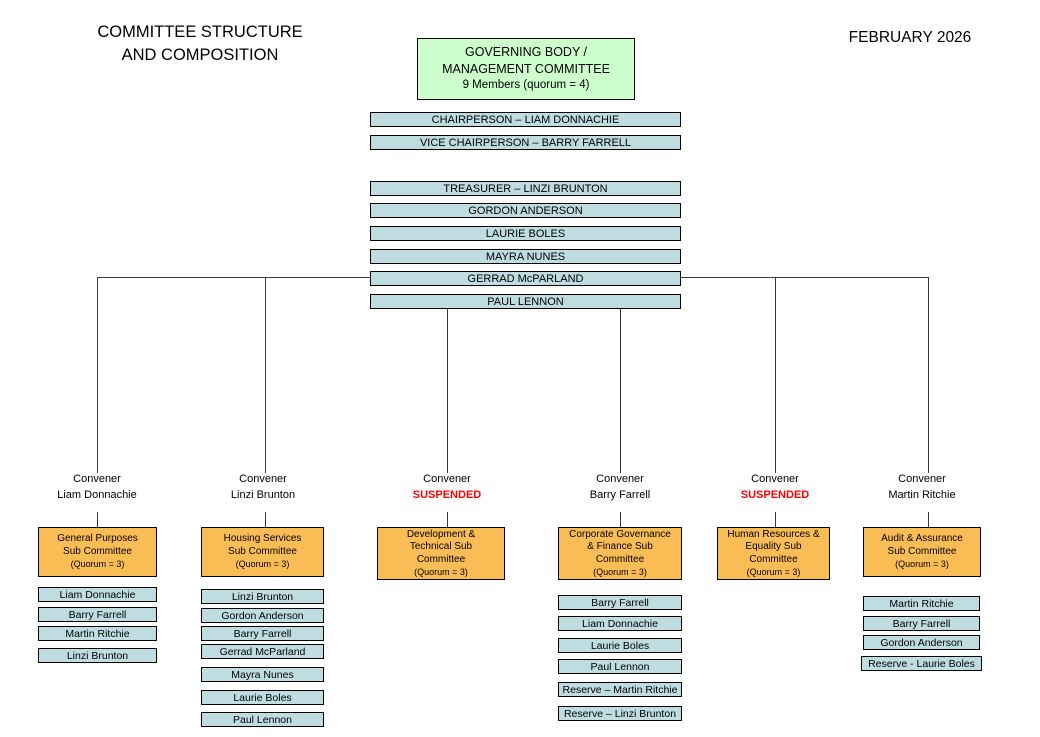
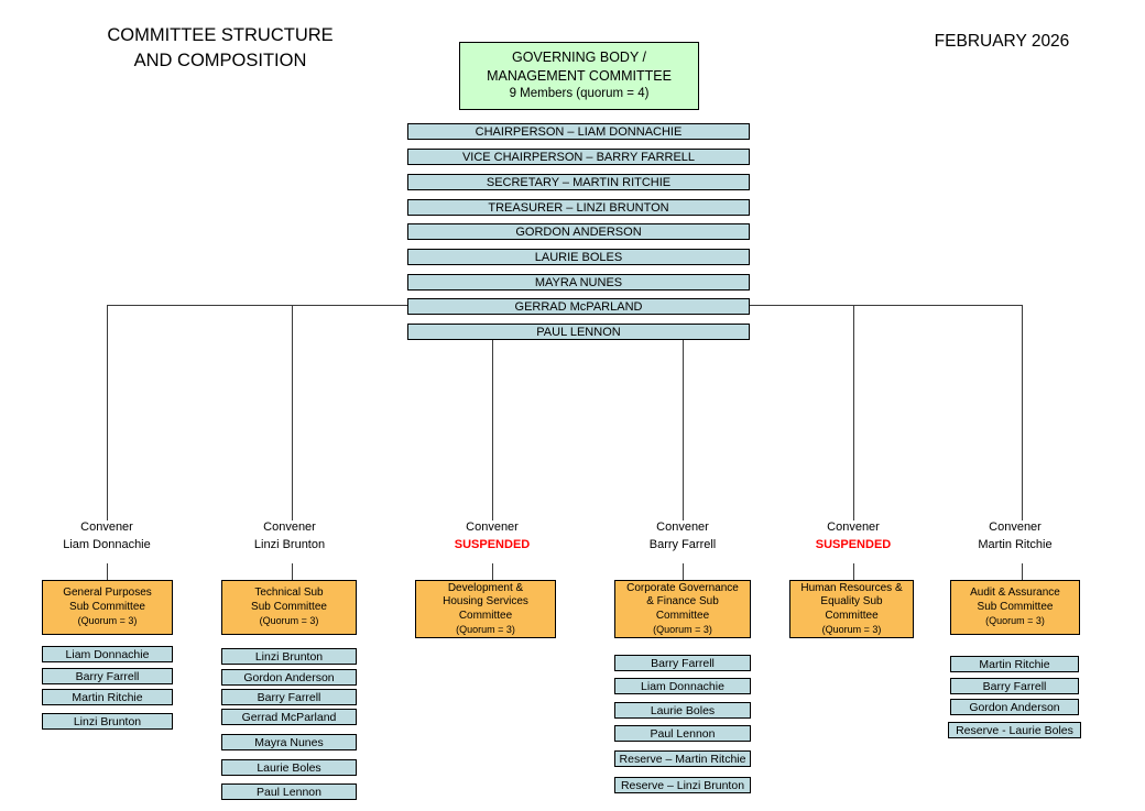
  COMMITTEE STRUCTURE
  AND COMPOSITION
  FEBRUARY 2026
  GOVERNING BODY /
  MANAGEMENT COMMITTEE
  9 Members (quorum = 4)
  CHAIRPERSON – LIAM DONNACHIE
  VICE CHAIRPERSON – BARRY FARRELL
+ SECRETARY – MARTIN RITCHIE
  TREASURER – LINZI BRUNTON
  GORDON ANDERSON
  LAURIE BOLES
  MAYRA NUNES
  GERRAD McPARLAND
  PAUL LENNON
  Convener
  Liam Donnachie
  Convener
  Linzi Brunton
  Convener
  SUSPENDED
  Convener
  Barry Farrell
  Convener
  SUSPENDED
  Convener
  Martin Ritchie
  General Purposes
  Sub Committee
  (Quorum = 3)
- Housing Services
+ Technical Sub
  Sub Committee
  (Quorum = 3)
  Development &
- Technical Sub
+ Housing Services
  Committee
  (Quorum = 3)
  Corporate Governance
  & Finance Sub
  Committee
  (Quorum = 3)
  Human Resources &
  Equality Sub
  Committee
  (Quorum = 3)
  Audit & Assurance
  Sub Committee
  (Quorum = 3)
  Liam Donnachie
  Barry Farrell
  Martin Ritchie
  Linzi Brunton
  Linzi Brunton
  Gordon Anderson
  Barry Farrell
  Gerrad McParland
  Mayra Nunes
  Laurie Boles
  Paul Lennon
  Barry Farrell
  Liam Donnachie
  Laurie Boles
  Paul Lennon
  Reserve – Martin Ritchie
  Reserve – Linzi Brunton
  Martin Ritchie
  Barry Farrell
  Gordon Anderson
  Reserve - Laurie Boles
